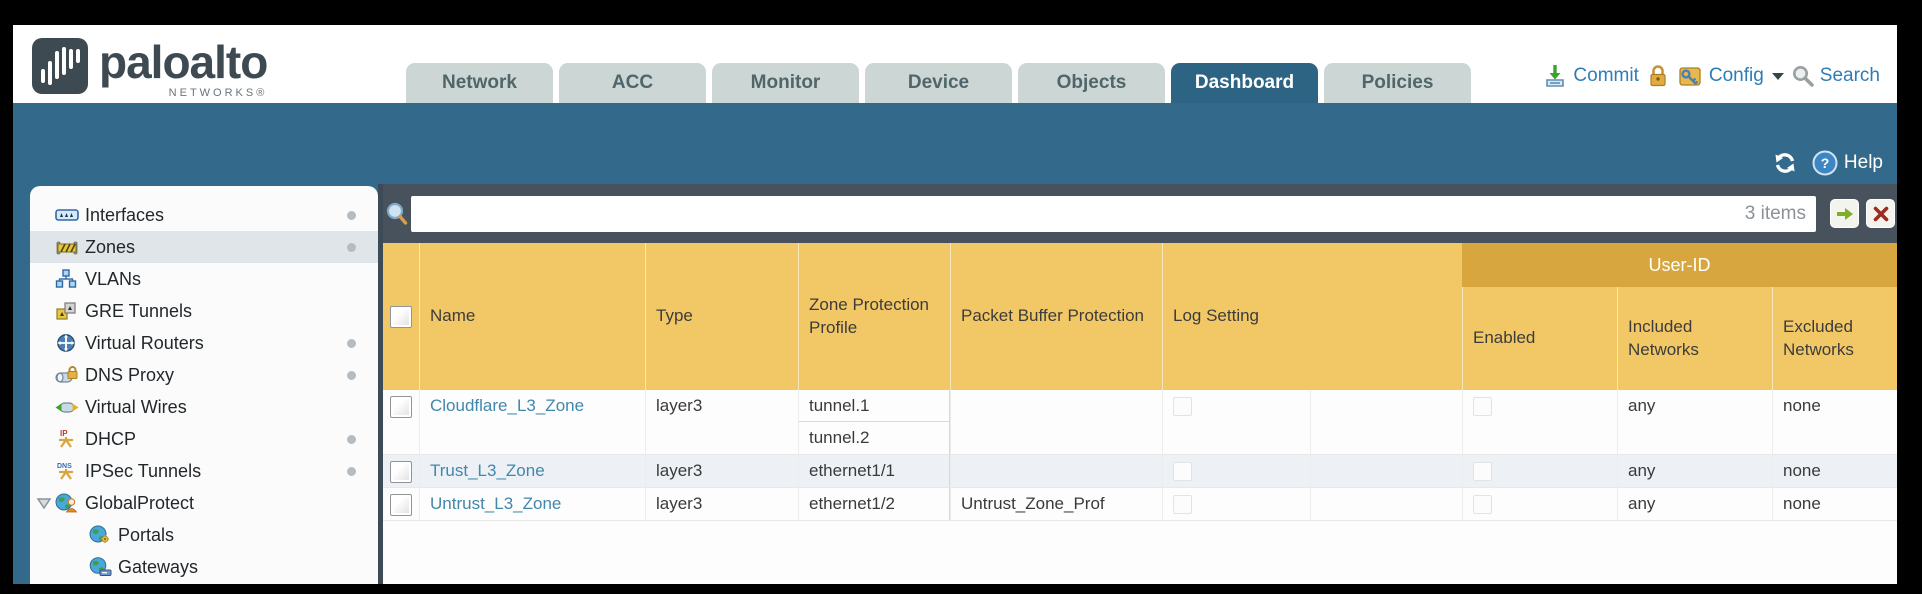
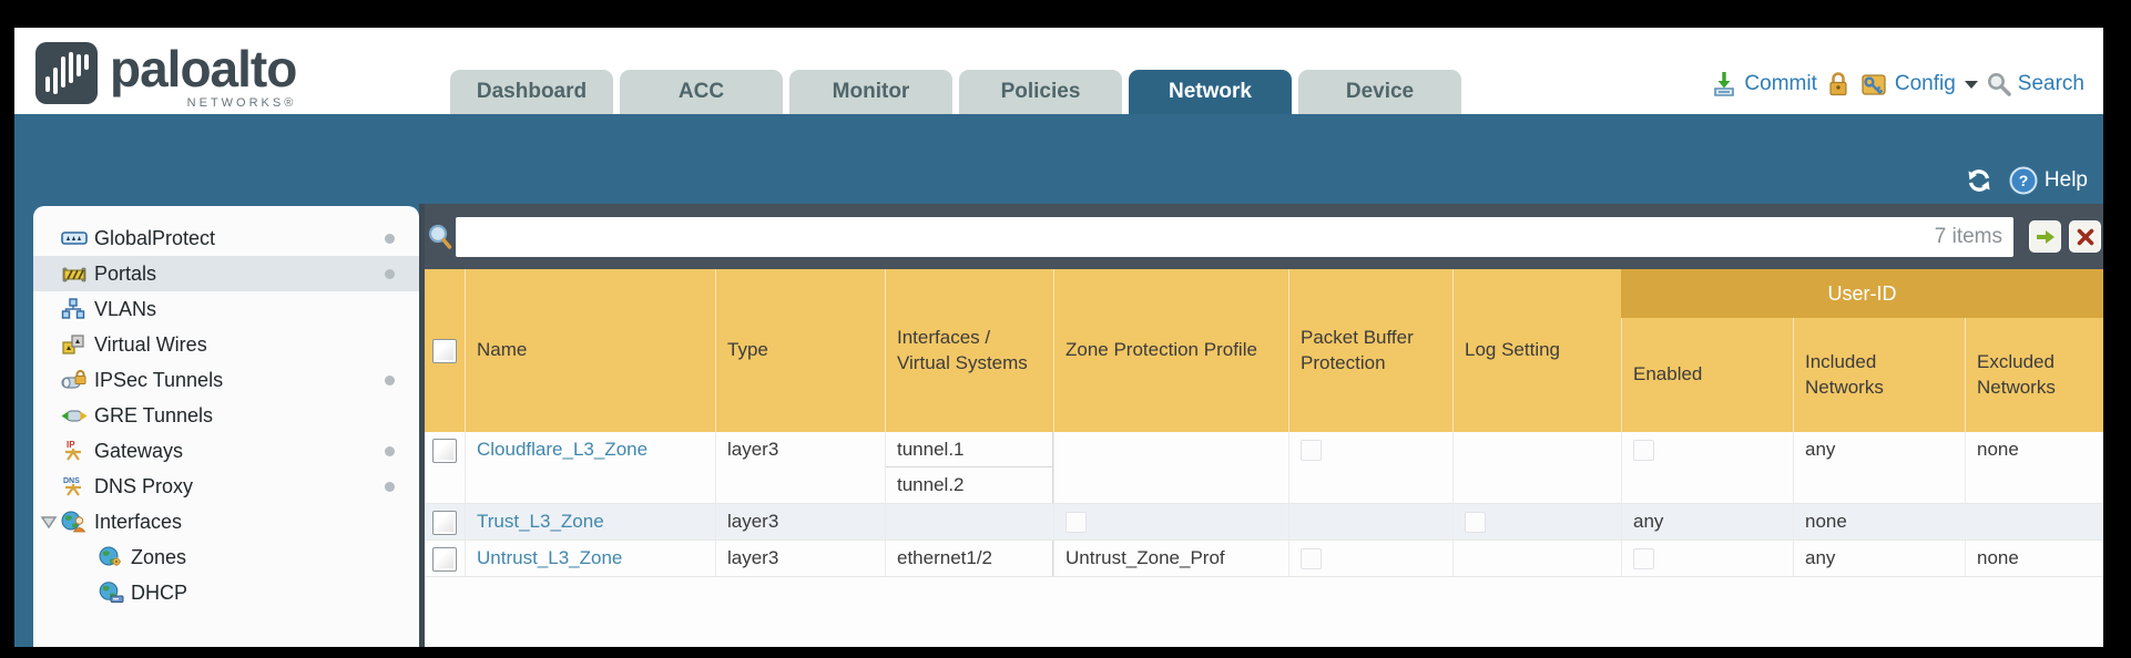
  paloalto
  NETWORKS®
- Network
+ Dashboard
  ACC
  Monitor
- Device
+ Policies
- Objects
- Dashboard
+ Network
- Policies
+ Device
  Commit
  Config
  Search
  ?
  Help
- Interfaces
+ GlobalProtect
- Zones
+ Portals
  VLANs
- GRE Tunnels
+ Virtual Wires
- Virtual Routers
- DNS Proxy
+ IPSec Tunnels
- Virtual Wires
+ GRE Tunnels
  IP
- DHCP
+ Gateways
- IPSec Tunnels
+ DNS Proxy
- GlobalProtect
+ Interfaces
- Portals
+ Zones
- Gateways
+ DHCP
- 3 items
+ 7 items
  Name
  Type
+ Interfaces / Virtual Systems
  Zone Protection Profile
  Packet Buffer Protection
  Log Setting
  User-ID
  Enabled
  Included Networks
  Excluded Networks
  Cloudflare_L3_Zone
  layer3
  tunnel.1
  tunnel.2
  any
  none
  Trust_L3_Zone
  layer3
- ethernet1/1
  any
  none
  Untrust_L3_Zone
  layer3
  ethernet1/2
  Untrust_Zone_Prof
  any
  none
